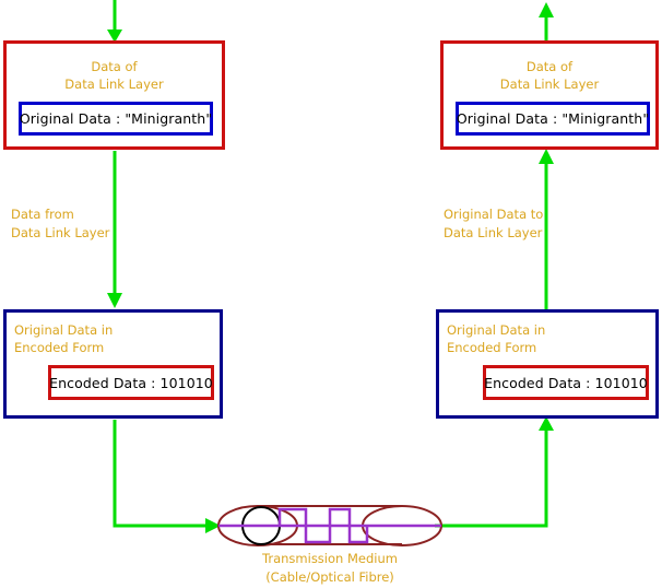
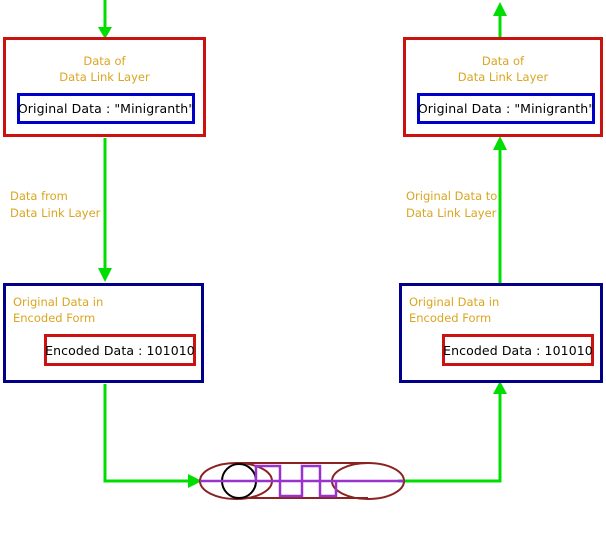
  Data of
  Data Link Layer
  Original Data : "Minigranth"
  Data from
  Data Link Layer
  Original Data in
  Encoded Form
  Encoded Data : 101010
  Data of
  Data Link Layer
  Original Data : "Minigranth"
  Original Data to
  Data Link Layer
  Original Data in
  Encoded Form
  Encoded Data : 101010
- Transmission Medium
- (Cable/Optical Fibre)
